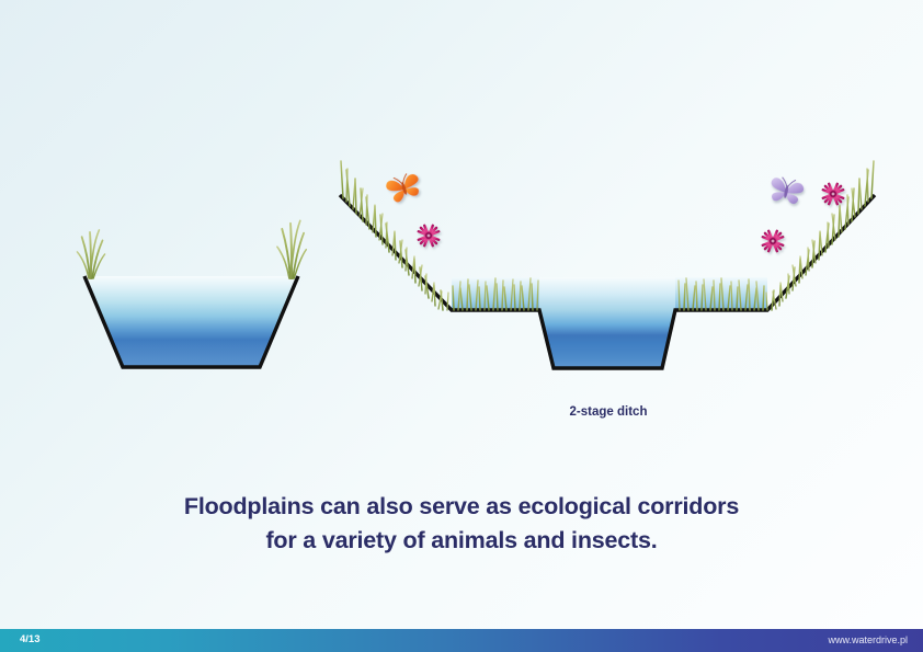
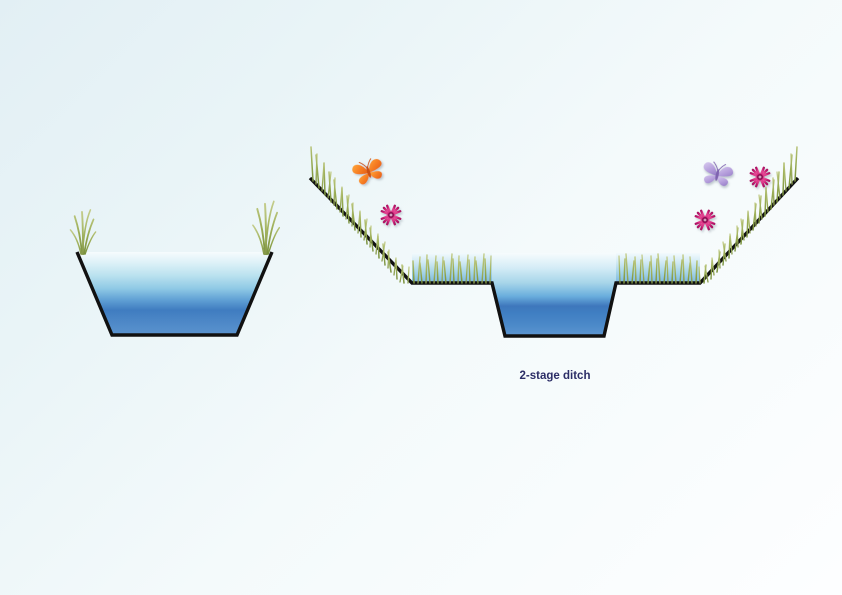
  2-stage ditch
- Floodplains can also serve as ecological corridors
- for a variety of animals and insects.
- 4/13
- www.waterdrive.pl
